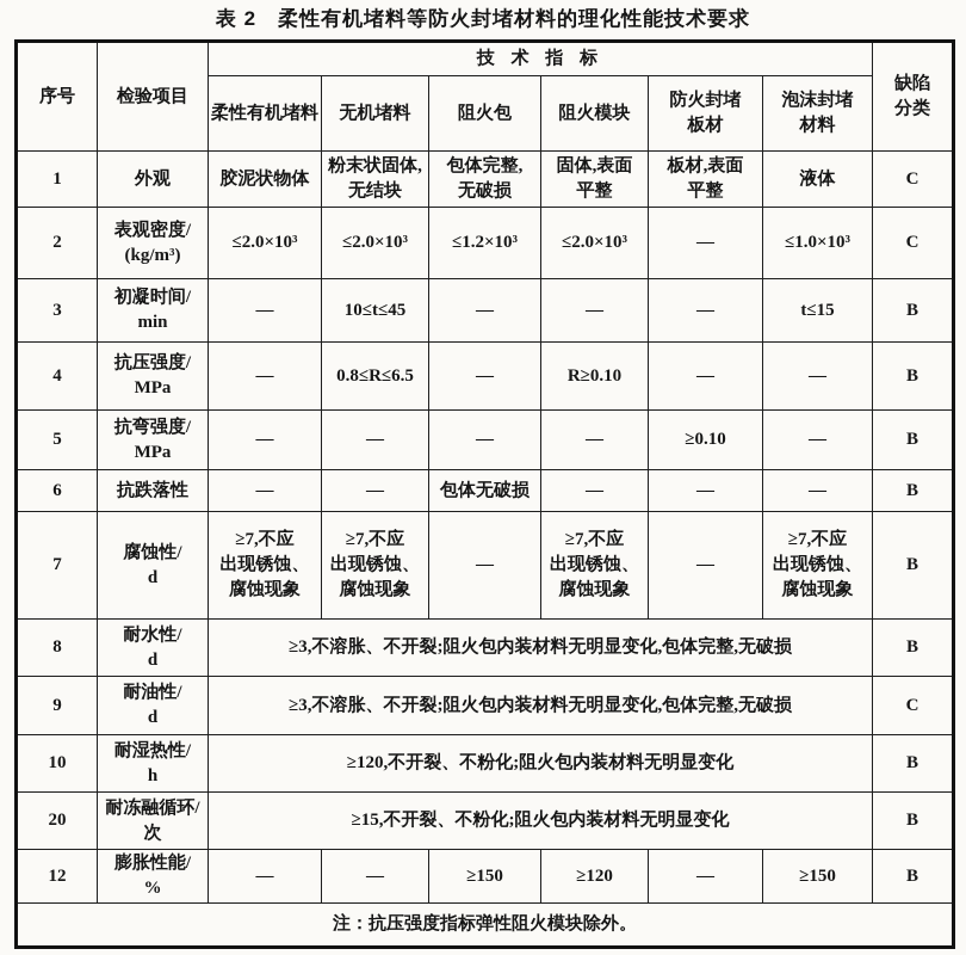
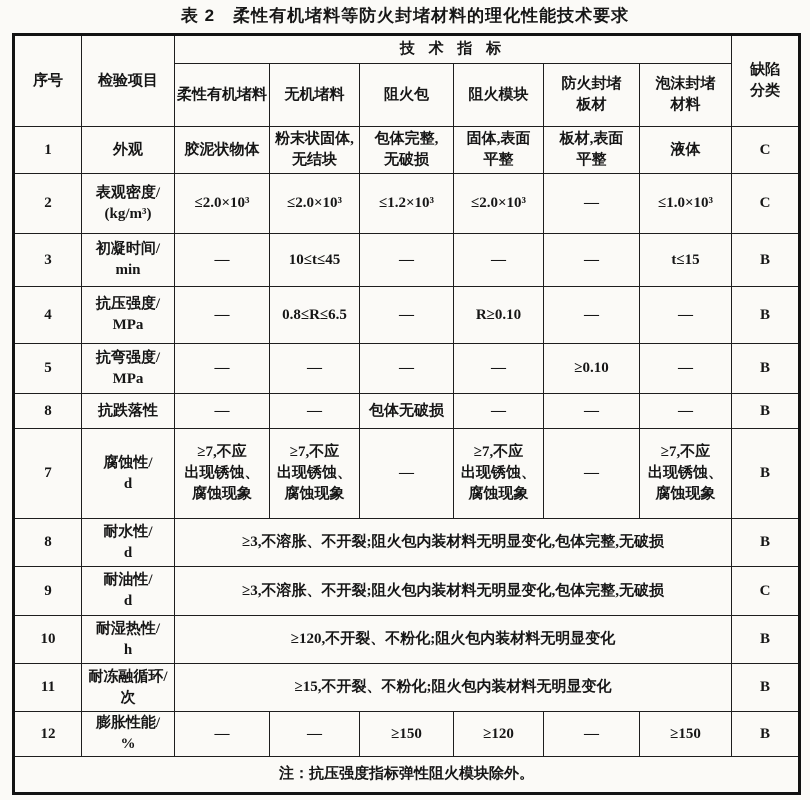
  表 2 柔性有机堵料等防火封堵材料的理化性能技术要求
  序号	检验项目	技 术 指 标	缺陷 分类
  柔性有机堵料	无机堵料	阻火包	阻火模块	防火封堵 板材	泡沫封堵 材料
  1	外观	胶泥状物体	粉末状固体, 无结块	包体完整, 无破损	固体,表面 平整	板材,表面 平整	液体	C
  2	表观密度/ (kg/m³)	≤2.0×10³	≤2.0×10³	≤1.2×10³	≤2.0×10³	—	≤1.0×10³	C
  3	初凝时间/ min	—	10≤t≤45	—	—	—	t≤15	B
  4	抗压强度/ MPa	—	0.8≤R≤6.5	—	R≥0.10	—	—	B
  5	抗弯强度/ MPa	—	—	—	—	≥0.10	—	B
- 6	抗跌落性	—	—	包体无破损	—	—	—	B
+ 8	抗跌落性	—	—	包体无破损	—	—	—	B
  7	腐蚀性/ d	≥7,不应 出现锈蚀、 腐蚀现象	≥7,不应 出现锈蚀、 腐蚀现象	—	≥7,不应 出现锈蚀、 腐蚀现象	—	≥7,不应 出现锈蚀、 腐蚀现象	B
  8	耐水性/ d	≥3,不溶胀、不开裂;阻火包内装材料无明显变化,包体完整,无破损	B
  9	耐油性/ d	≥3,不溶胀、不开裂;阻火包内装材料无明显变化,包体完整,无破损	C
  10	耐湿热性/ h	≥120,不开裂、不粉化;阻火包内装材料无明显变化	B
- 20	耐冻融循环/ 次	≥15,不开裂、不粉化;阻火包内装材料无明显变化	B
+ 11	耐冻融循环/ 次	≥15,不开裂、不粉化;阻火包内装材料无明显变化	B
  12	膨胀性能/ %	—	—	≥150	≥120	—	≥150	B
  注：抗压强度指标弹性阻火模块除外。
